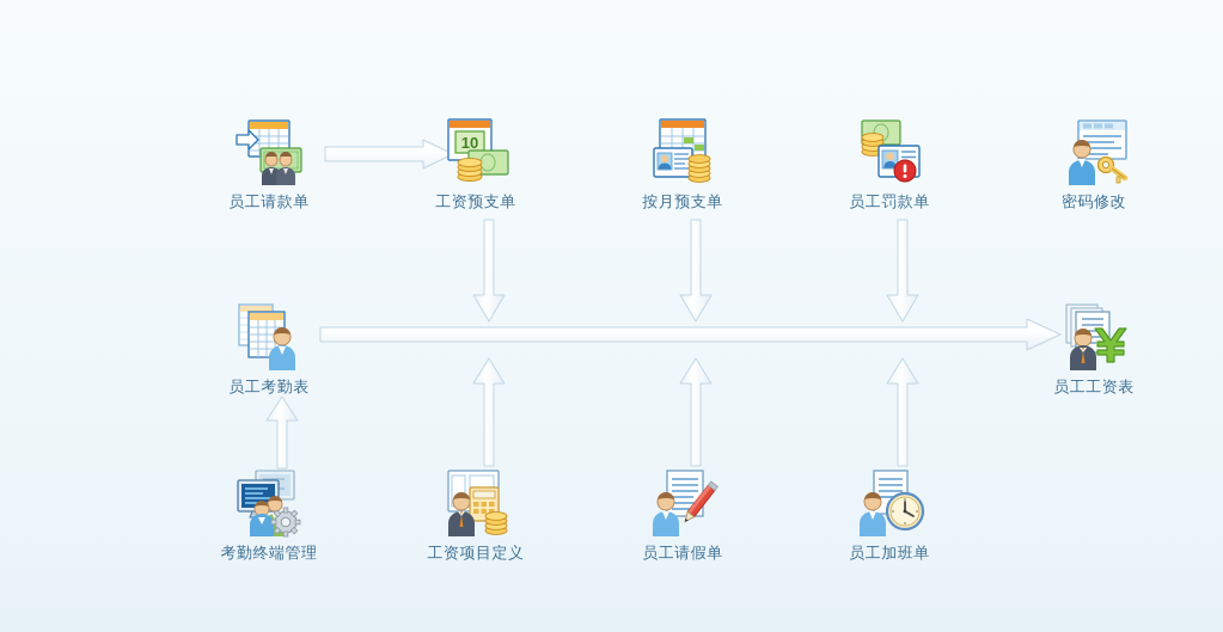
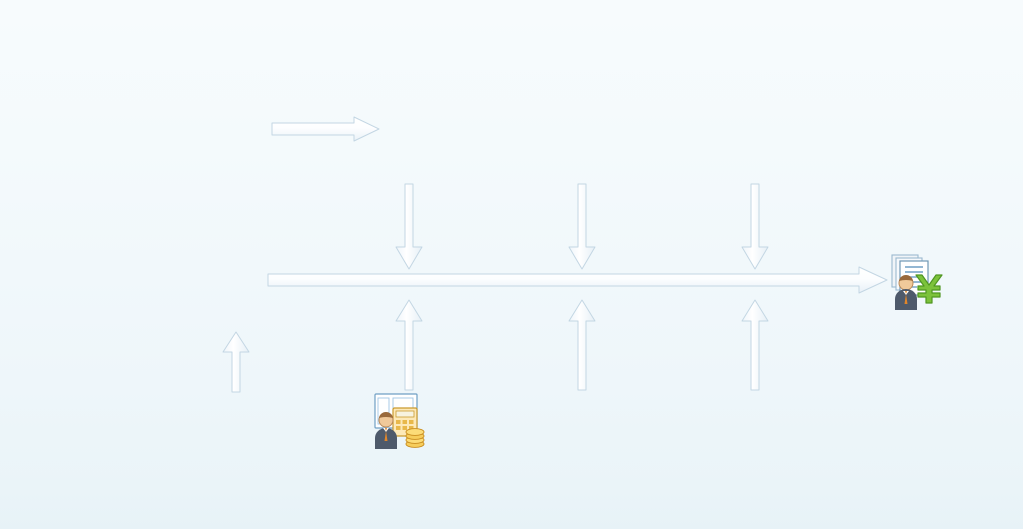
- 员工请款单
- 10
- 工资预支单
- 按月预支单
- 员工罚款单
- 密码修改
- 员工考勤表
- 员工工资表
- 考勤终端管理
- 工资项目定义
- 员工请假单
- 员工加班单
